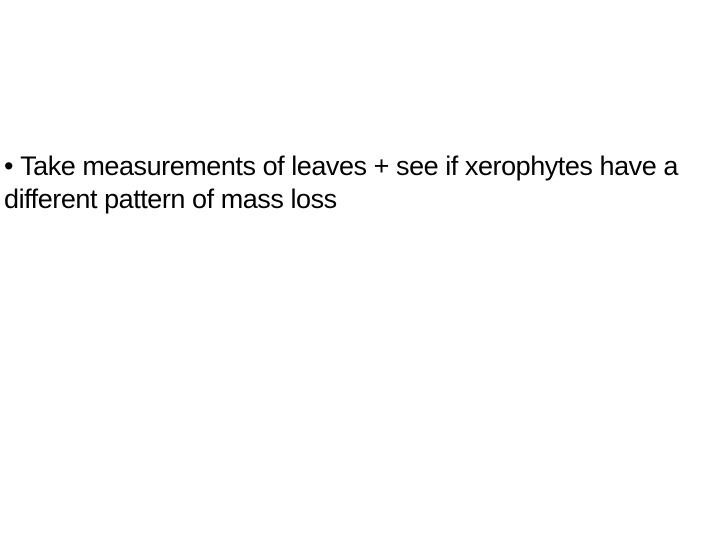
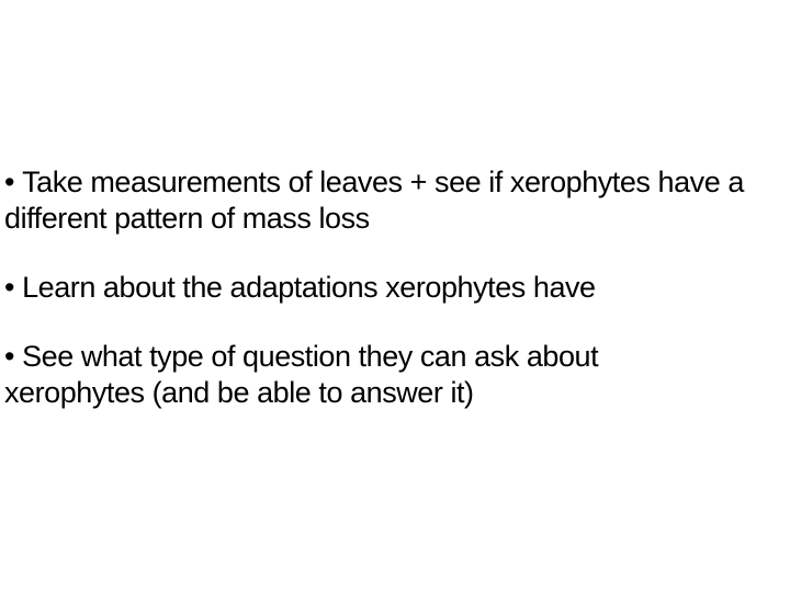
  • Take measurements of leaves + see if xerophytes have a different pattern of mass loss
+ • Learn about the adaptations xerophytes have
+ • See what type of question they can ask about xerophytes (and be able to answer it)
